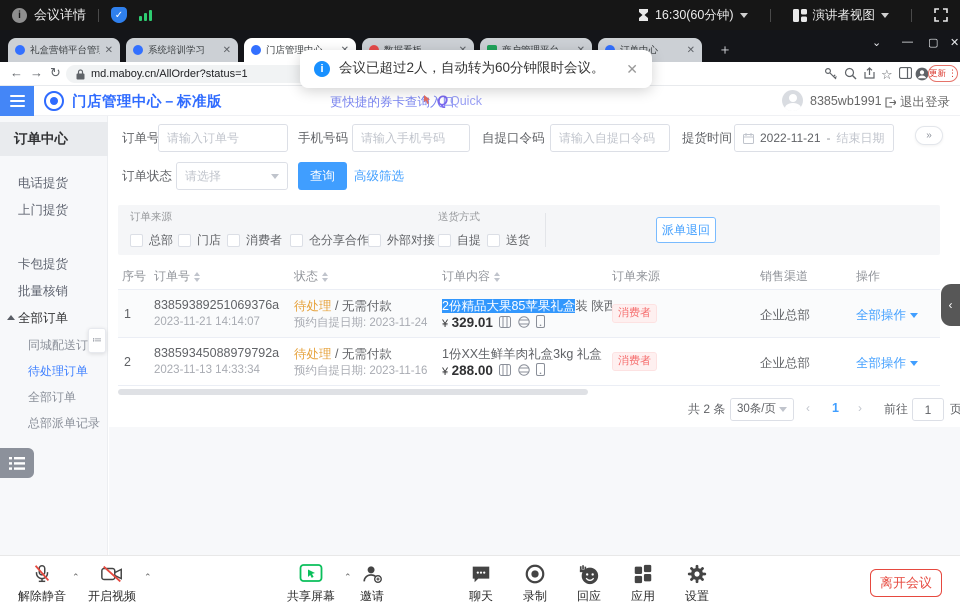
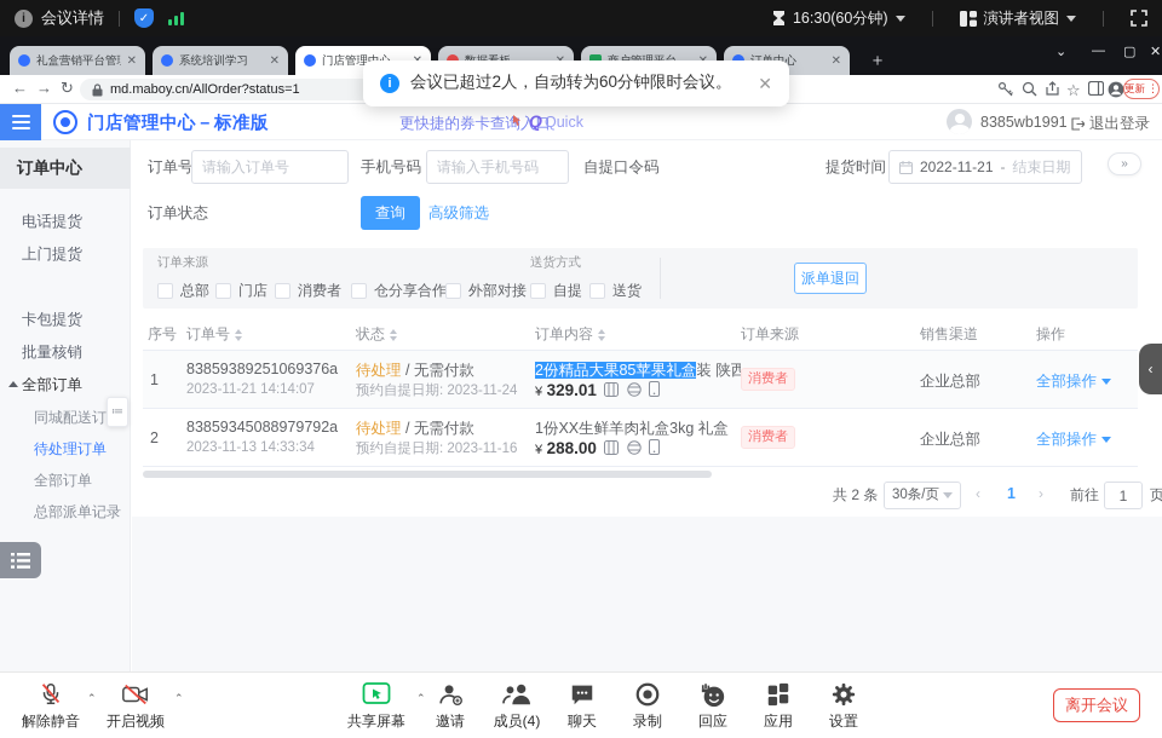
  i
  会议详情
  ✓
  16:30(60分钟)
  演讲者视图
  礼盒营销平台管
  ✕
  系统培训学习
  ✕
  ✕
  ＋
  ⌄
  —
  ▢
  ✕
  ←
  →
  ↻
  md.maboy.cn/AllOrder?status=1
  ☆
  更新
  ⋮
  门店管理中心－标准版
  更快捷的券卡查询入口
  Q
  Quick
  8385wb1991
  退出登录
  订单中心
  电话提货
  上门提货
  卡包提货
  批量核销
  全部订单
  同城配送订
  待处理订单
  全部订单
  总部派单记录
  ≔
  订单号
  请输入订单号
  手机号码
  请输入手机号码
  自提口令码
- 请输入自提口令码
  提货时间
  2022-11-21
  -
  结束日期
  »
  订单状态
- 请选择
  查询
  高级筛选
  订单来源
  总部
  门店
  消费者
  仓分享合作
  外部对接
  送货方式
  自提
  送货
  派单退回
  序号
  订单号
  状态
  订单内容
  订单来源
  销售渠道
  操作
  1
  83859389251069376a
  2023-11-21 14:14:07
  待处理 / 无需付款
  预约自提日期: 2023-11-24
  2份精品大果85苹果礼盒装 陕西
  ¥ 329.01
  消费者
  企业总部
  全部操作
  2
  83859345088979792a
  2023-11-13 14:33:34
  待处理 / 无需付款
  预约自提日期: 2023-11-16
  1份XX生鲜羊肉礼盒3kg 礼盒
  ¥ 288.00
  消费者
  企业总部
  全部操作
  共 2 条
  30条/页
  ‹
  1
  ›
  前往
  1
  页
  i
  会议已超过2人，自动转为60分钟限时会议。
  ✕
  ‹
  解除静音
  ⌃
  开启视频
  ⌃
  共享屏幕
  ⌃
  邀请
+ 成员(4)
  聊天
  录制
  回应
  应用
  设置
  离开会议
